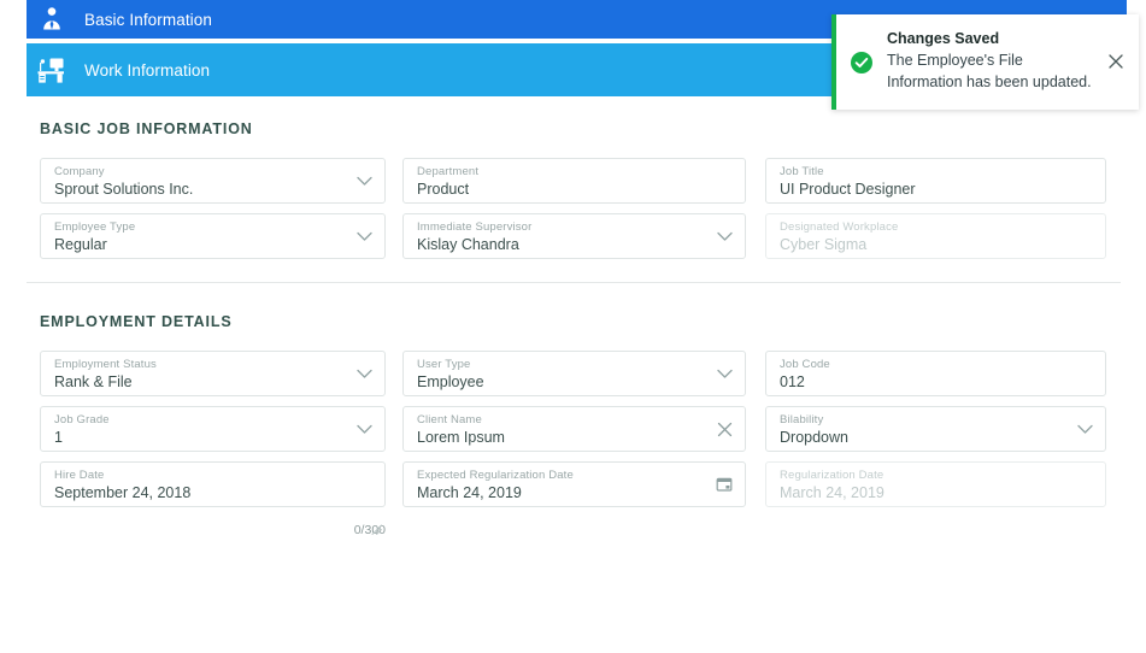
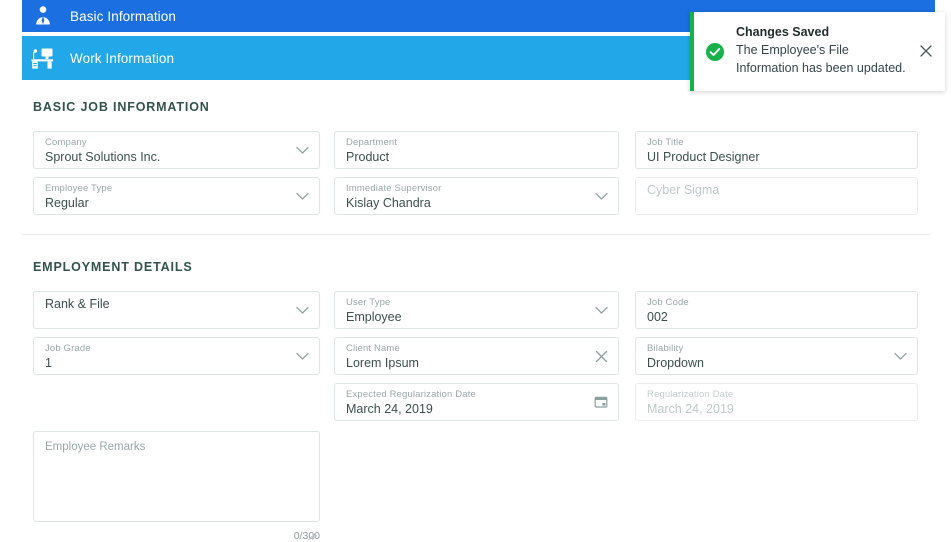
  Basic Information
  Work Information
  Changes Saved
  The Employee's File Information has been updated.
  BASIC JOB INFORMATION
  Company
  Sprout Solutions Inc.
  Department
  Product
  Job Title
  UI Product Designer
  Employee Type
  Regular
  Immediate Supervisor
  Kislay Chandra
- Designated Workplace
  Cyber Sigma
  EMPLOYMENT DETAILS
- Employment Status
  Rank & File
  User Type
  Employee
  Job Code
- 012
+ 002
  Job Grade
  1
  Client Name
  Lorem Ipsum
  Bilability
  Dropdown
- Hire Date
- September 24, 2018
  Expected Regularization Date
  March 24, 2019
  Regularization Date
  March 24, 2019
+ Employee Remarks
  0/300
